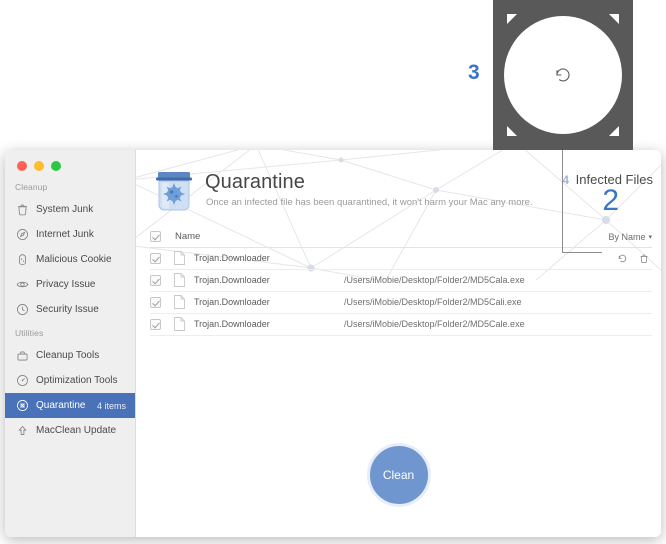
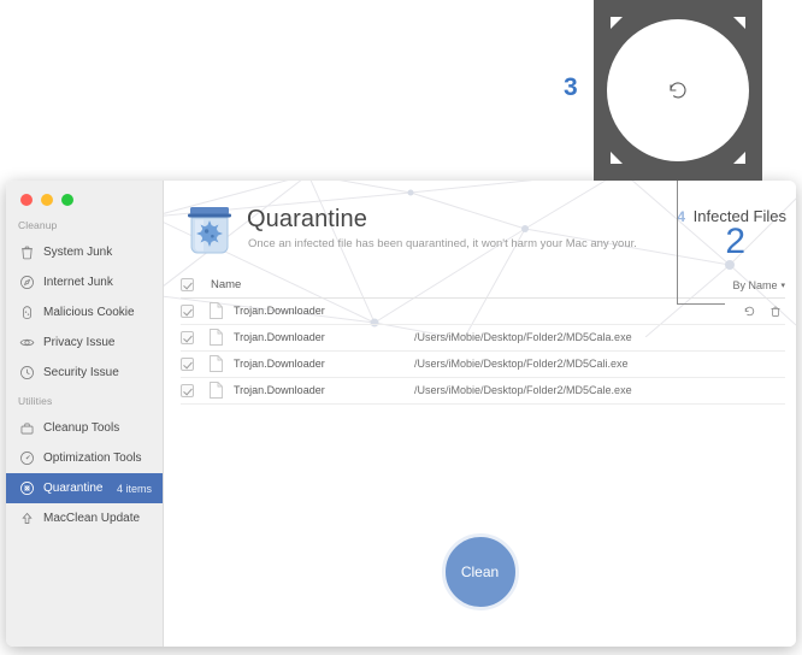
  3
  Cleanup
  System Junk
  Internet Junk
  Malicious Cookie
  Privacy Issue
  Security Issue
  Utilities
  Cleanup Tools
  Optimization Tools
  Quarantine
  4 items
  MacClean Update
  Quarantine
- Once an infected file has been quarantined, it won't harm your Mac any more.
+ Once an infected file has been quarantined, it won't harm your Mac any your.
  4
  Infected Files
  2
  Name
  By Name
  Trojan.Downloader
  Trojan.Downloader
  /Users/iMobie/Desktop/Folder2/MD5Cala.exe
  Trojan.Downloader
  /Users/iMobie/Desktop/Folder2/MD5Cali.exe
  Trojan.Downloader
  /Users/iMobie/Desktop/Folder2/MD5Cale.exe
  Clean
